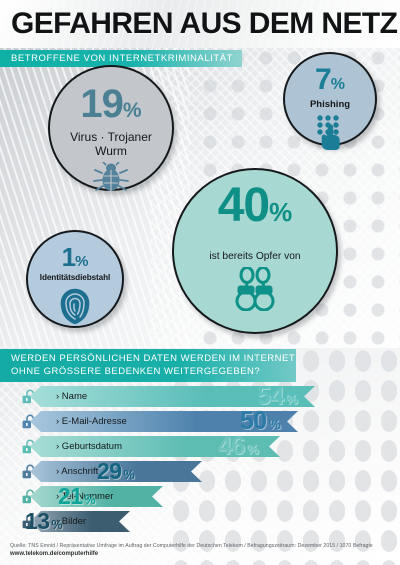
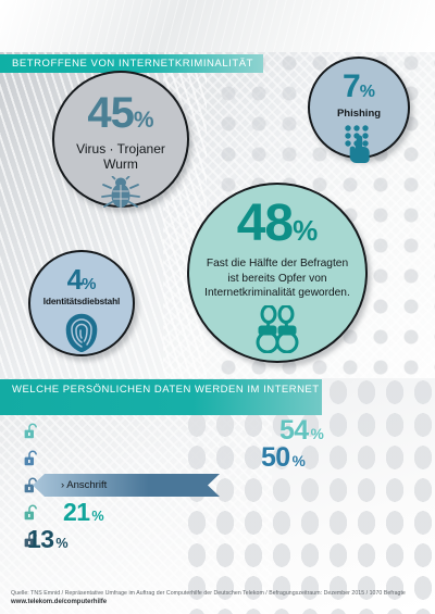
- GEFAHREN AUS DEM NETZ
  BETROFFENE VON INTERNETKRIMINALITÄT
- 19%
+ 45%
  Virus · Trojaner
  Wurm
  7%
  Phishing
- 1%
+ 4%
  Identitätsdiebstahl
- 40%
+ 48%
+ Fast die Hälfte der Befragten
  ist bereits Opfer von
+ Internetkriminalität geworden.
- WERDEN PERSÖNLICHEN DATEN WERDEN IM INTERNET
+ WELCHE PERSÖNLICHEN DATEN WERDEN IM INTERNET
- OHNE GRÖSSERE BEDENKEN WEITERGEGEBEN?
- › Name
  54 %
- › E-Mail-Adresse
  50 %
- › Geburtsdatum
- 46 %
  › Anschrift
- 29 %
- › Tel-Nummer
  21 %
- › Bilder
  13 %
